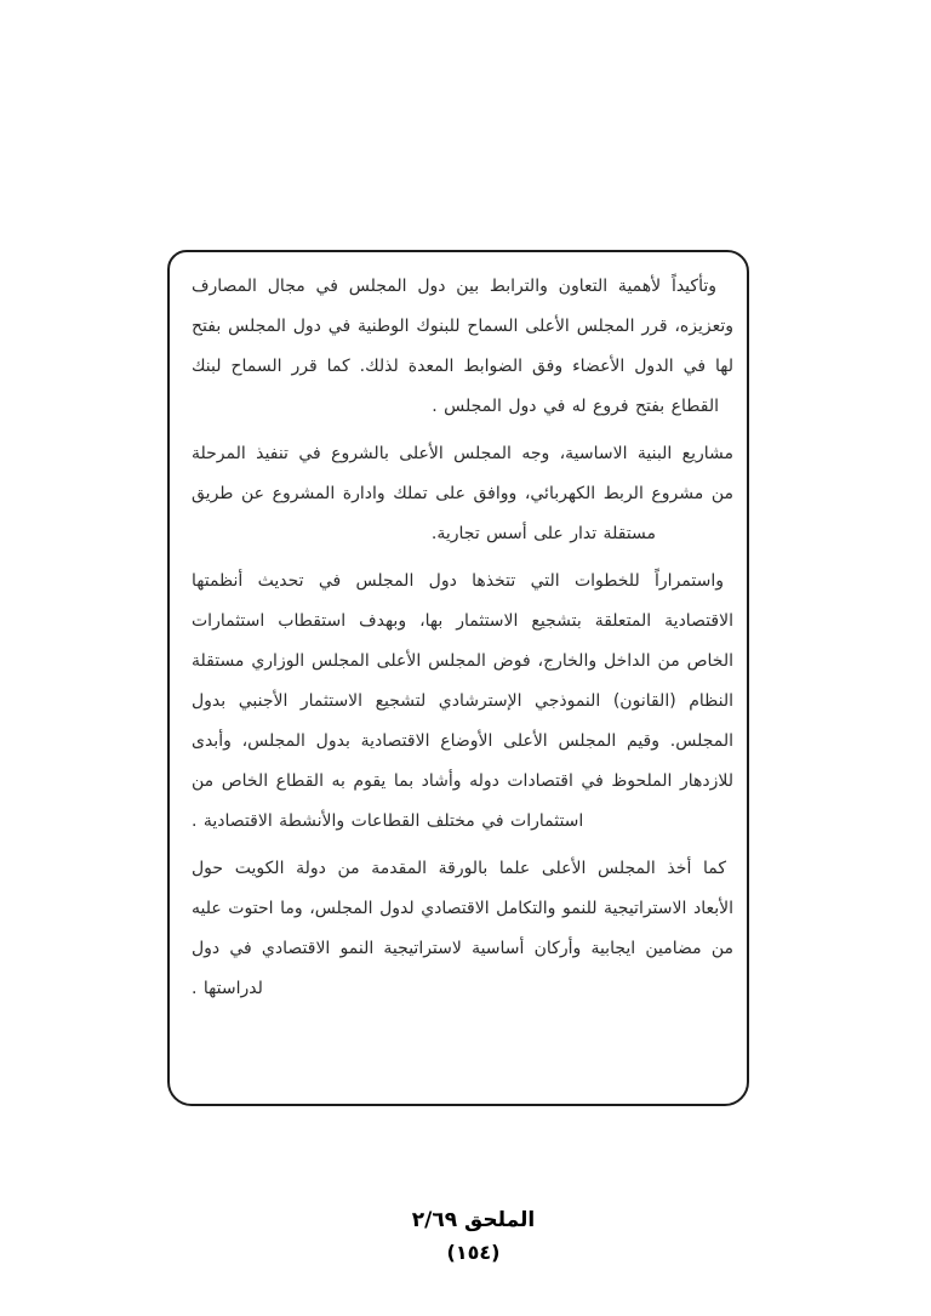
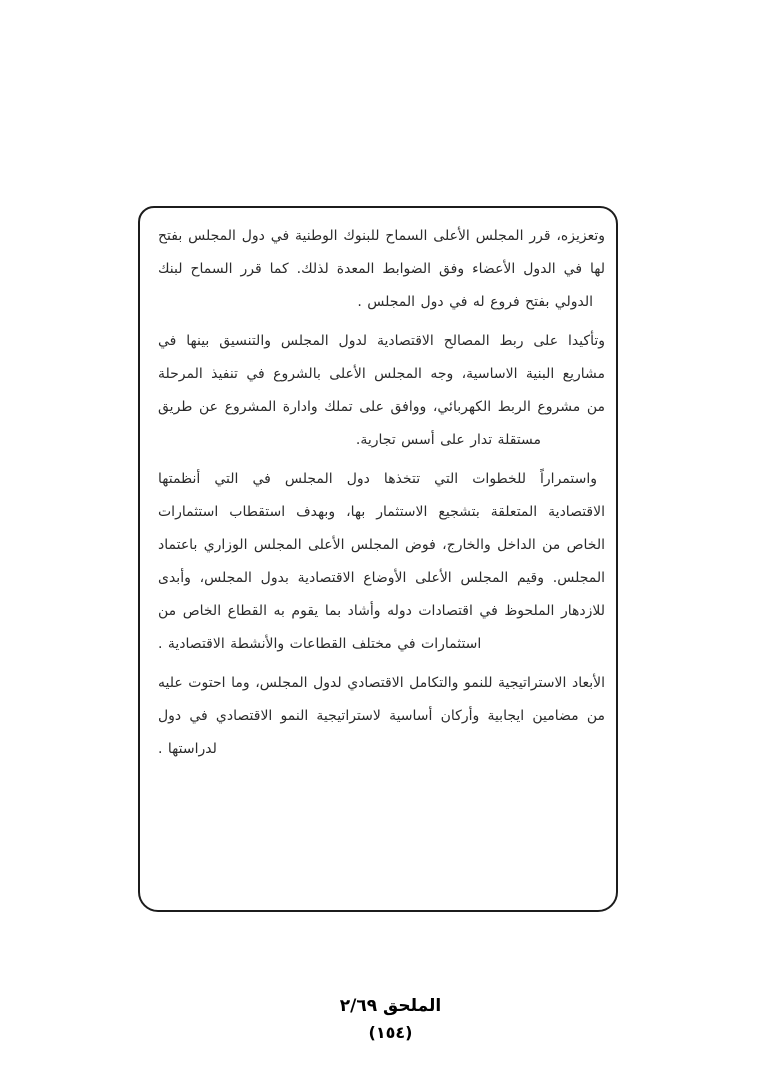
- وتأكيداً لأهمية التعاون والترابط بين دول المجلس في مجال المصارف
  وتعزيزه، قرر المجلس الأعلى السماح للبنوك الوطنية في دول المجلس بفتح
  لها في الدول الأعضاء وفق الضوابط المعدة لذلك. كما قرر السماح لبنك
- القطاع بفتح فروع له في دول المجلس .
+ الدولي بفتح فروع له في دول المجلس .
+ وتأكيدا على ربط المصالح الاقتصادية لدول المجلس والتنسيق بينها في
  مشاريع البنية الاساسية، وجه المجلس الأعلى بالشروع في تنفيذ المرحلة
  من مشروع الربط الكهربائي، ووافق على تملك وادارة المشروع عن طريق
  مستقلة تدار على أسس تجارية.
- واستمراراً للخطوات التي تتخذها دول المجلس في تحديث أنظمتها
+ واستمراراً للخطوات التي تتخذها دول المجلس في التي أنظمتها
  الاقتصادية المتعلقة بتشجيع الاستثمار بها، وبهدف استقطاب استثمارات
- الخاص من الداخل والخارج، فوض المجلس الأعلى المجلس الوزاري مستقلة
+ الخاص من الداخل والخارج، فوض المجلس الأعلى المجلس الوزاري باعتماد
- النظام (القانون) النموذجي الإسترشادي لتشجيع الاستثمار الأجنبي بدول
  المجلس. وقيم المجلس الأعلى الأوضاع الاقتصادية بدول المجلس، وأبدى
  للازدهار الملحوظ في اقتصادات دوله وأشاد بما يقوم به القطاع الخاص من
  استثمارات في مختلف القطاعات والأنشطة الاقتصادية .
- كما أخذ المجلس الأعلى علما بالورقة المقدمة من دولة الكويت حول
  الأبعاد الاستراتيجية للنمو والتكامل الاقتصادي لدول المجلس، وما احتوت عليه
  من مضامين ايجابية وأركان أساسية لاستراتيجية النمو الاقتصادي في دول
  لدراستها .
  الملحق ٢/٦٩
  (١٥٤)
